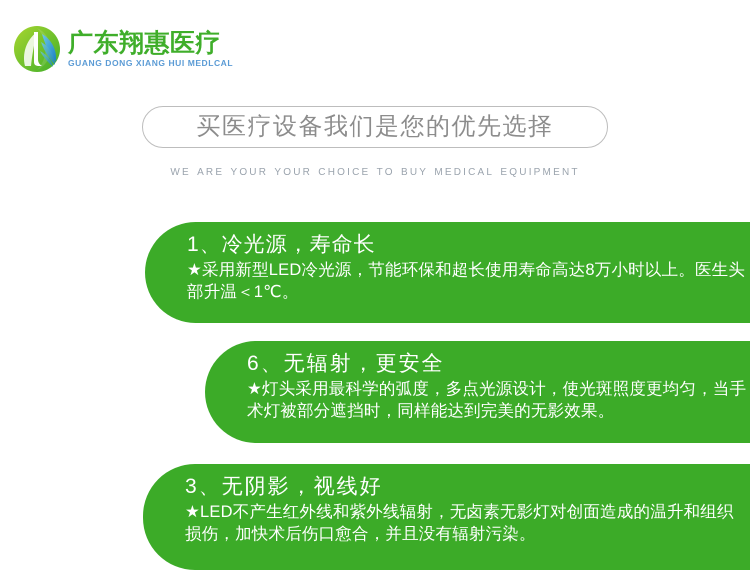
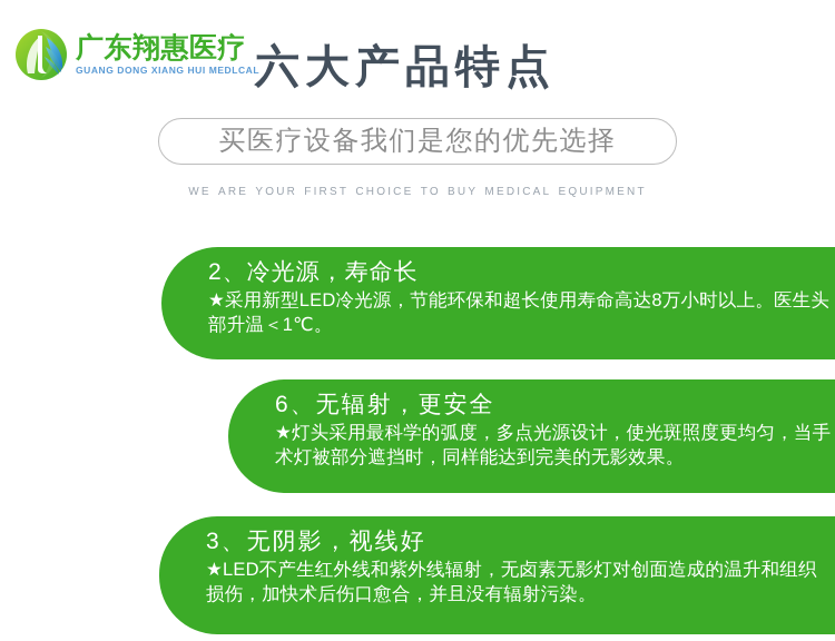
  广东翔惠医疗
  GUANG DONG XIANG HUI MEDLCAL
+ 六大产品特点
  买医疗设备我们是您的优先选择
- we are your your choice to buy medical equipment
+ we are your first choice to buy medical equipment
- 1、冷光源，寿命长
+ 2、冷光源，寿命长
  ★采用新型LED冷光源，节能环保和超长使用寿命高达8万小时以上。医生头部升温＜1℃。
  6、无辐射，更安全
  ★灯头采用最科学的弧度，多点光源设计，使光斑照度更均匀，当手术灯被部分遮挡时，同样能达到完美的无影效果。
  3、无阴影，视线好
  ★LED不产生红外线和紫外线辐射，无卤素无影灯对创面造成的温升和组织损伤，加快术后伤口愈合，并且没有辐射污染。
